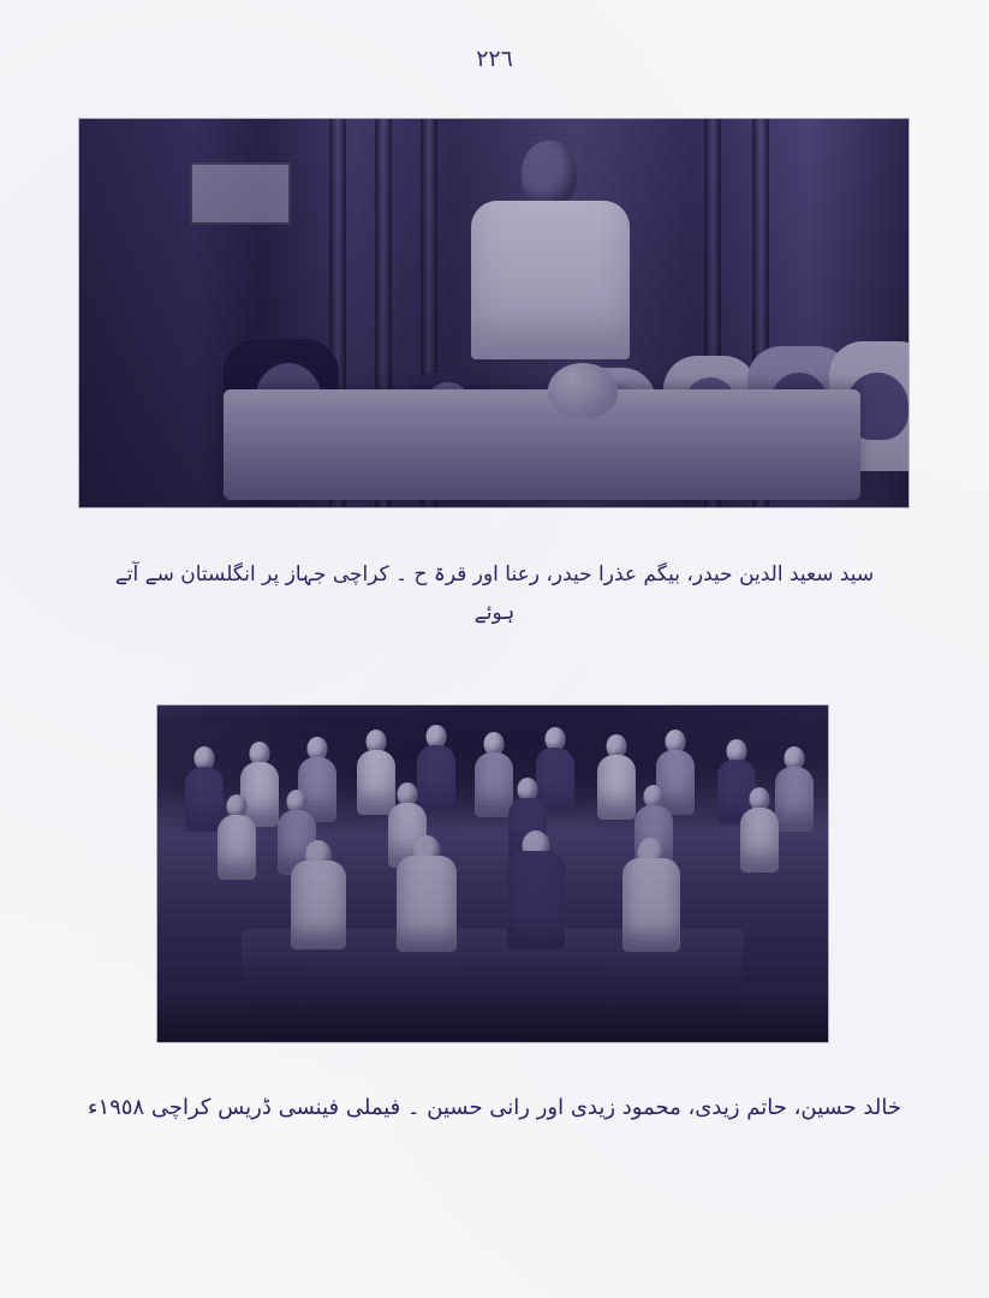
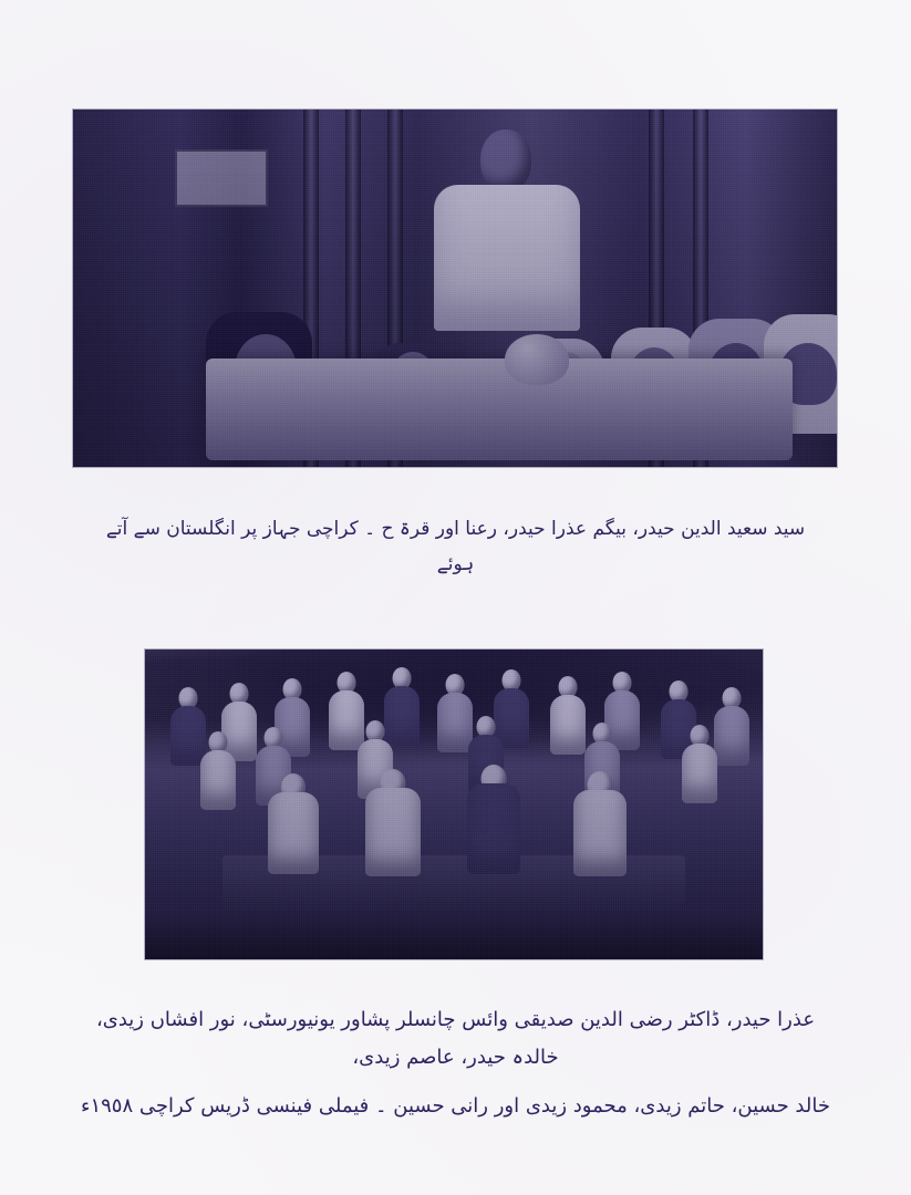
- ٢٢٦
  سید سعید الدین حیدر، بیگم عذرا حیدر، رعنا اور قرۃ ح ۔ کراچی جہاز پر انگلستان سے آتے ہوئے
+ عذرا حیدر، ڈاکٹر رضی الدین صدیقی وائس چانسلر پشاور یونیورسٹی، نور افشاں زیدی، خالدہ حیدر، عاصم زیدی،
  خالد حسین، حاتم زیدی، محمود زیدی اور رانی حسین ۔ فیملی فینسی ڈریس کراچی ١٩٥٨ء
